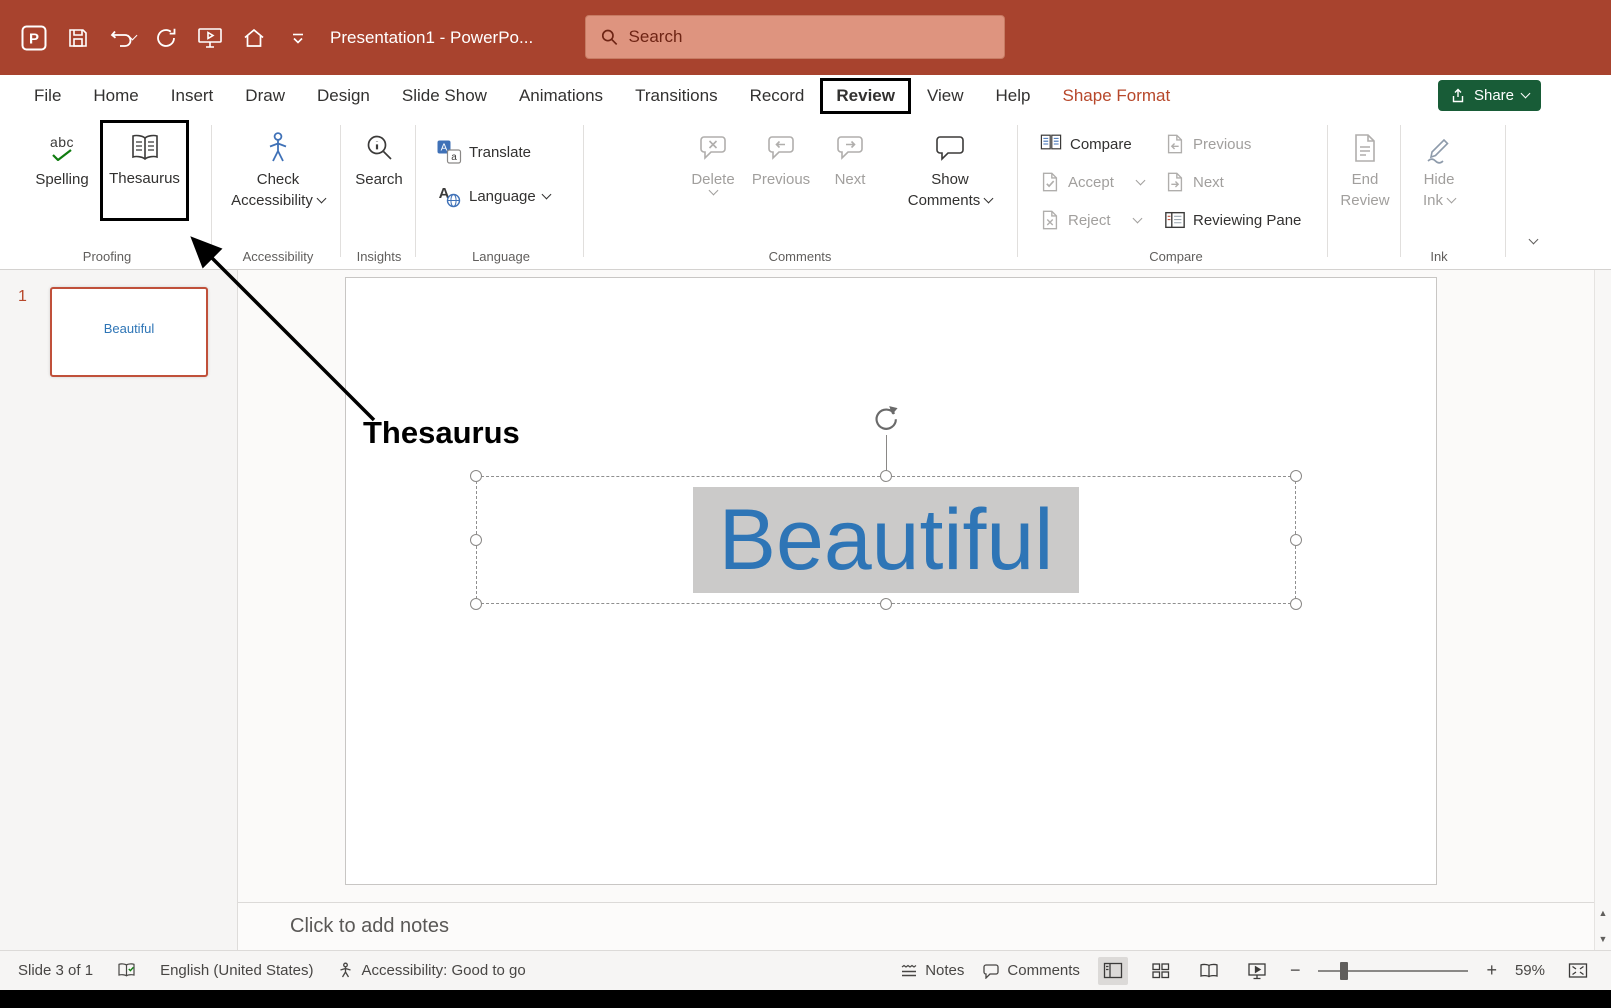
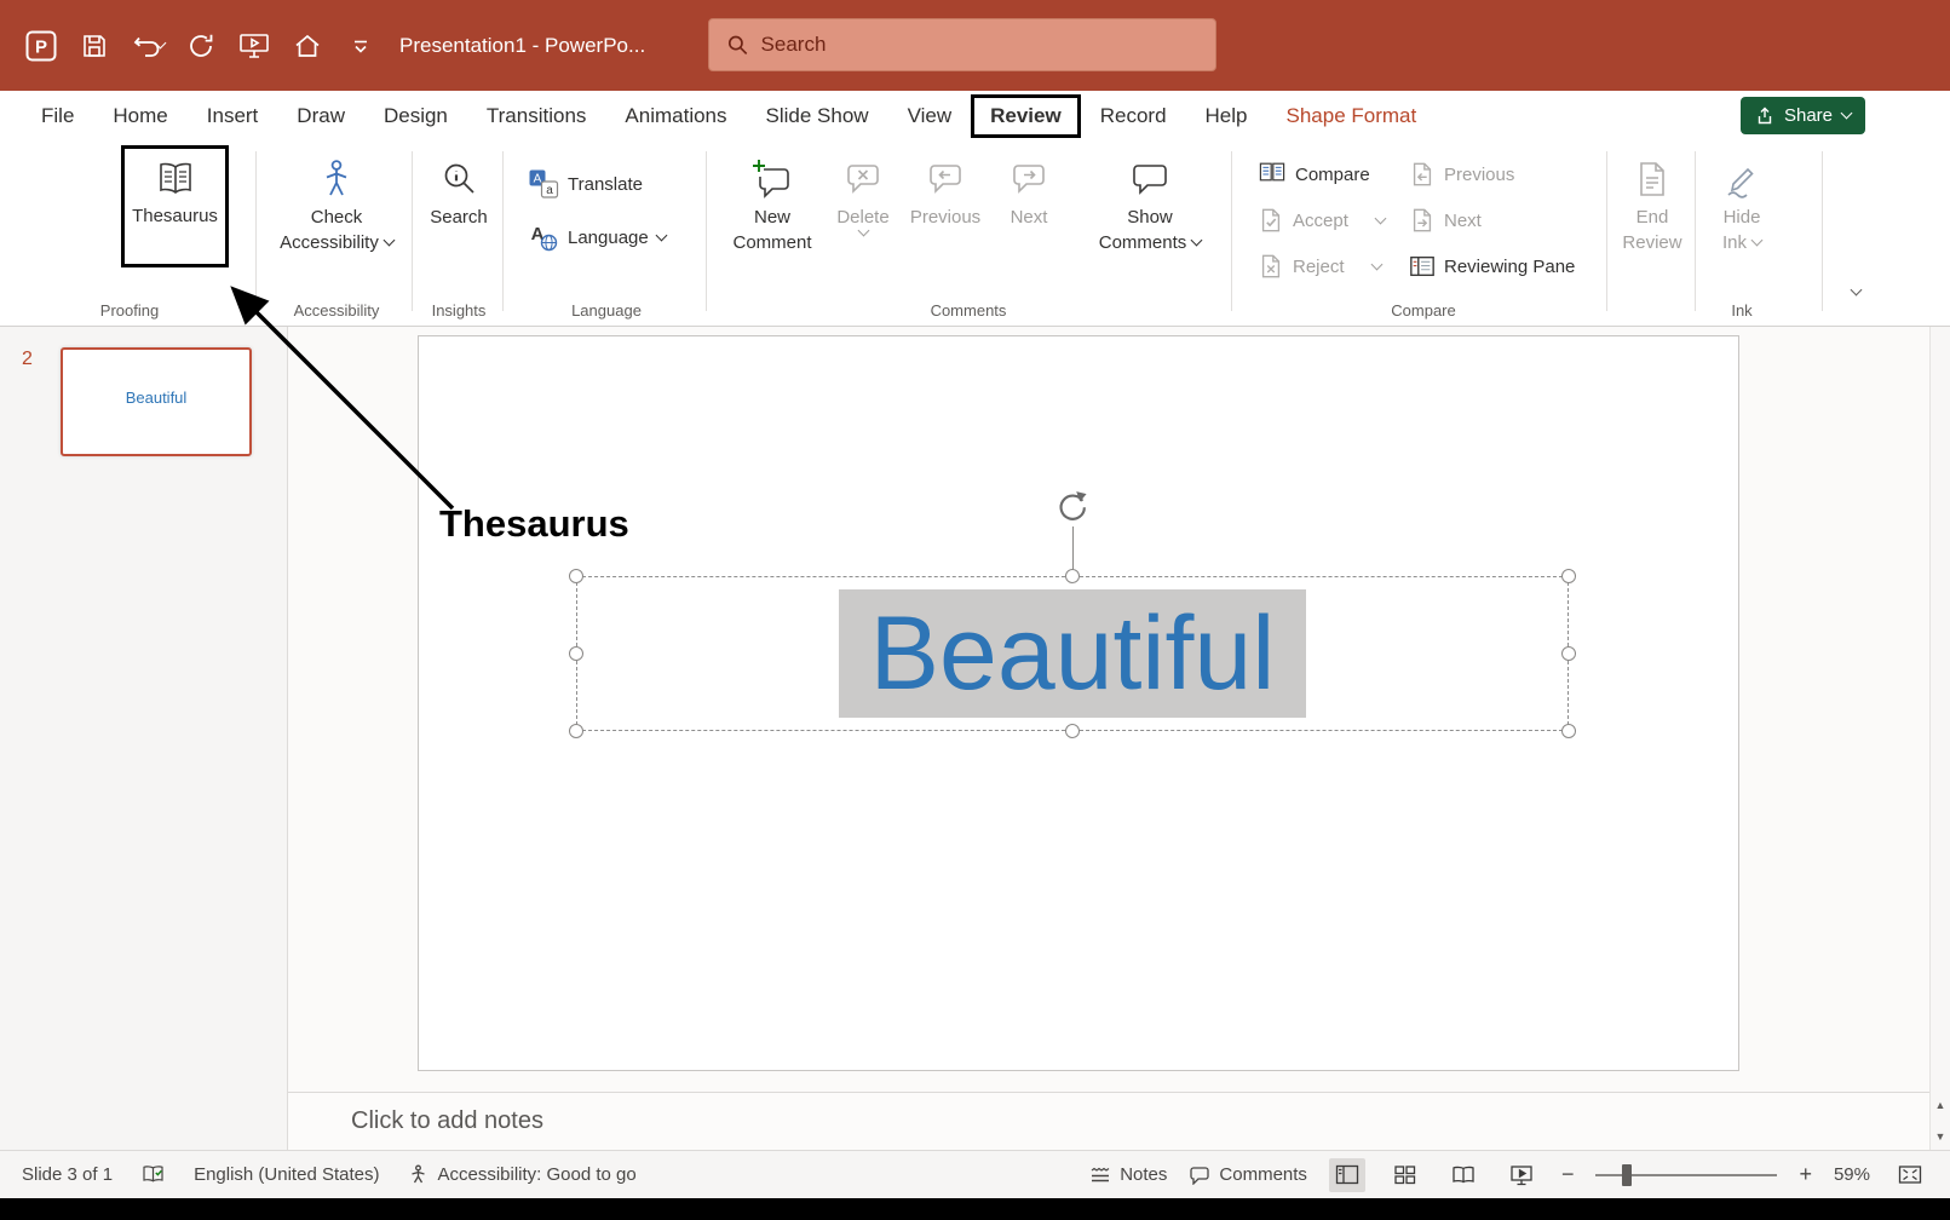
  P
  Presentation1 - PowerPo...
  Search
  File
  Home
  Insert
  Draw
  Design
- Slide Show
+ Transitions
  Animations
- Transitions
+ Slide Show
- Record
+ View
  Review
- View
+ Record
  Help
  Shape Format
  Share
- abc
- Spelling
  Thesaurus
  Proofing
  Check
  Accessibility
  Accessibility
  Search
  Insights
  A
  a
  Translate
  A
  Language
  Language
+ New
+ Comment
  Delete
  Previous
  Next
  Show
  Comments
  Comments
  Compare
  Accept
  Reject
  Previous
  Next
  Reviewing Pane
  Compare
  End
  Review
  Hide
  Ink
  Ink
- 1
+ 2
  Beautiful
  Beautiful
  Thesaurus
  Click to add notes
  ▲
  ▼
  Slide 3 of 1
  English (United States)
  Accessibility: Good to go
  Notes
  Comments
  −
  +
  59%
